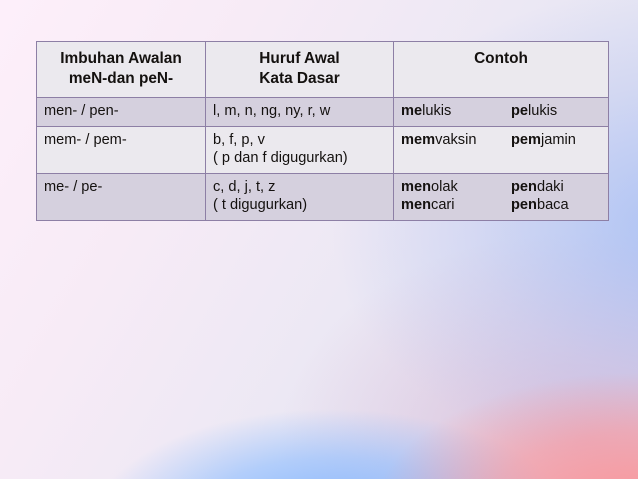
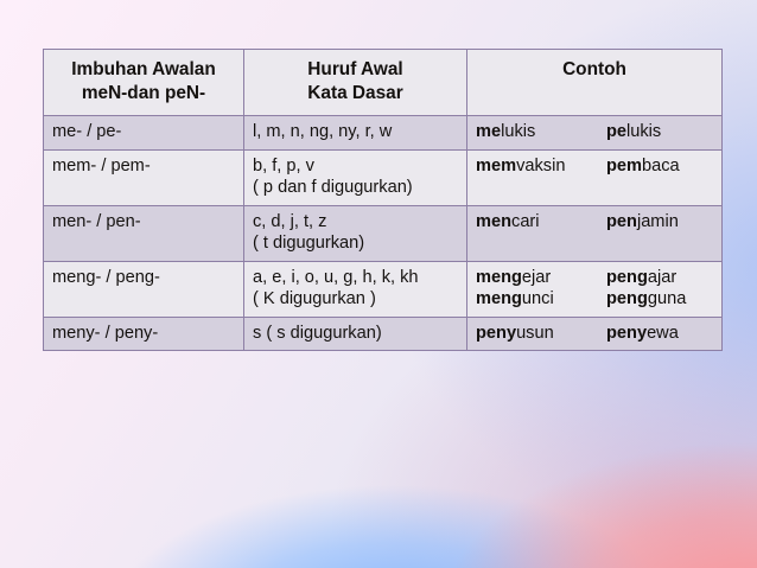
  Imbuhan Awalan meN-dan peN-	Huruf Awal Kata Dasar	Contoh
- men- / pen-	l, m, n, ng, ny, r, w
+ me- / pe-	l, m, n, ng, ny, r, w
  melukis	pelukis
  mem- / pem-	b, f, p, v ( p dan f digugurkan)
- memvaksin	pemjamin
+ memvaksin	pembaca
- me- / pe-	c, d, j, t, z ( t digugurkan)
+ men- / pen-	c, d, j, t, z ( t digugurkan)
- menolak	pendaki
- mencari	penbaca
+ mencari	penjamin
+ meng- / peng-	a, e, i, o, u, g, h, k, kh ( K digugurkan )
+ mengejar	pengajar
+ mengunci	pengguna
+ meny- / peny-	s ( s digugurkan)
+ penyusun	penyewa
